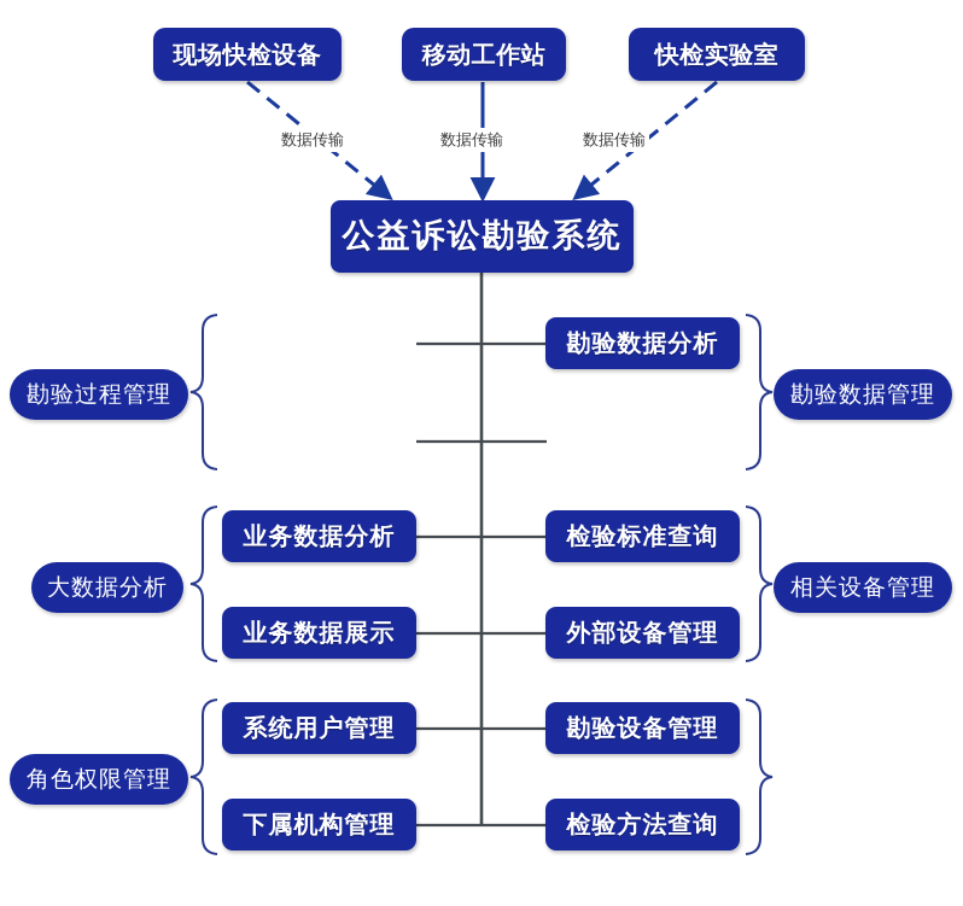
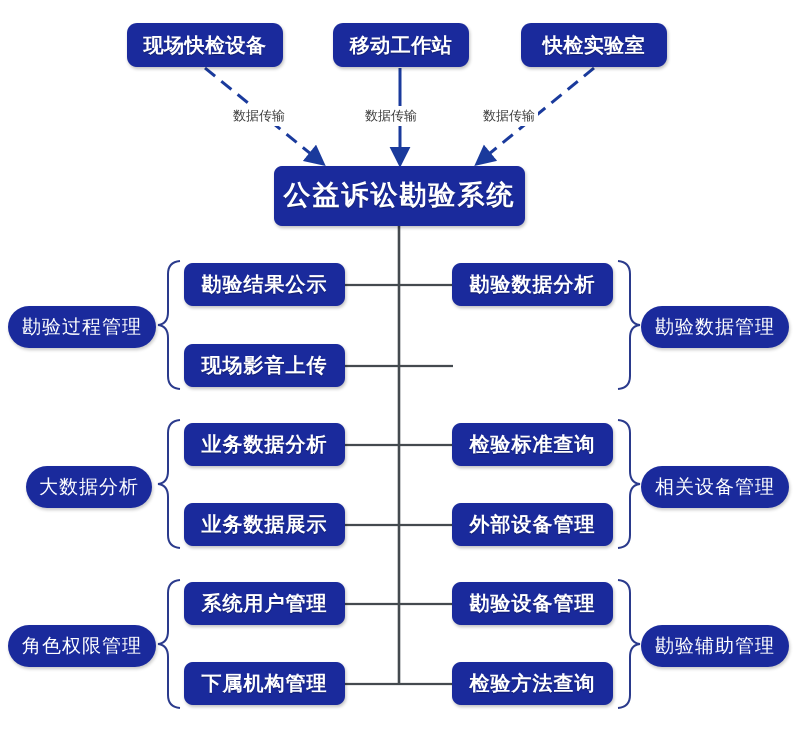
  现场快检设备
  移动工作站
  快检实验室
  数据传输
  数据传输
  数据传输
  公益诉讼勘验系统
  勘验过程管理
  大数据分析
  角色权限管理
  勘验数据管理
  相关设备管理
+ 勘验辅助管理
+ 勘验结果公示
+ 现场影音上传
  业务数据分析
  业务数据展示
  系统用户管理
  下属机构管理
  勘验数据分析
  检验标准查询
  外部设备管理
  勘验设备管理
  检验方法查询
